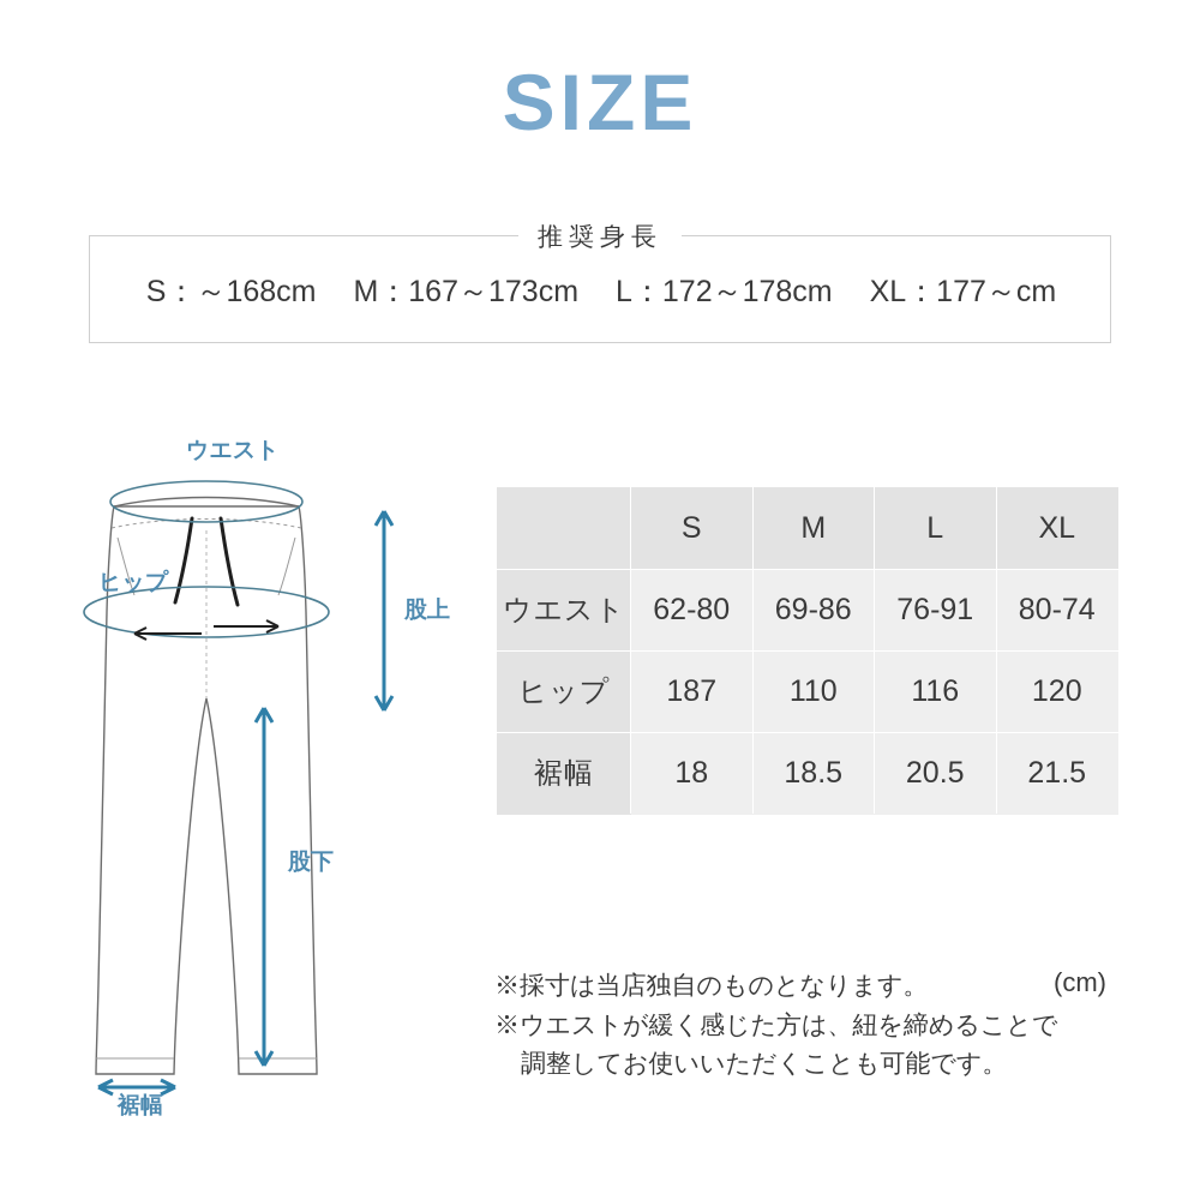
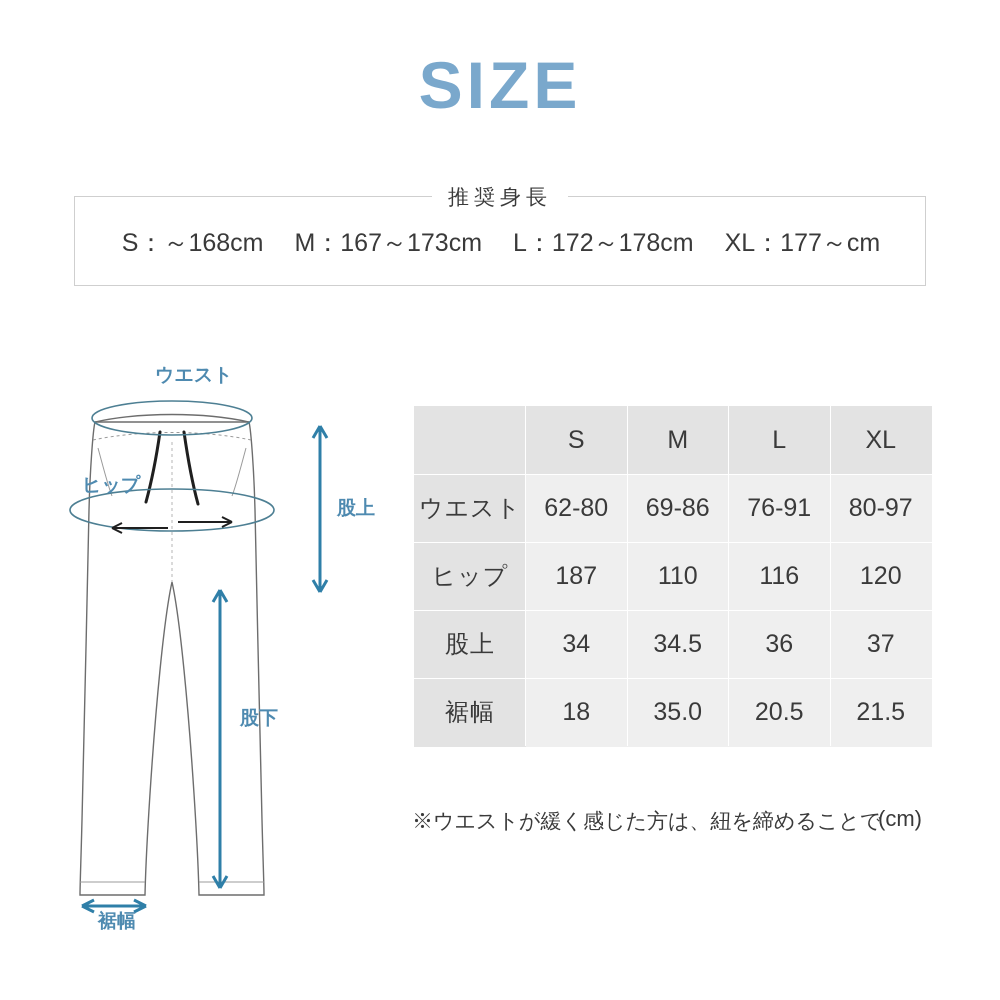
  SIZE
  推奨身長
  S：～168cm M：167～173cm L：172～178cm XL：177～cm
  ウエスト
  ヒップ
  股上
  股下
  裾幅
  	S	M	L	XL
- ウエスト	62-80	69-86	76-91	80-74
+ ウエスト	62-80	69-86	76-91	80-97
  ヒップ	187	110	116	120
+ 股上	34	34.5	36	37
- 裾幅	18	18.5	20.5	21.5
+ 裾幅	18	35.0	20.5	21.5
  (cm)
- ※採寸は当店独自のものとなります。
  ※ウエストが緩く感じた方は、紐を締めることで
- 調整してお使いいただくことも可能です。
